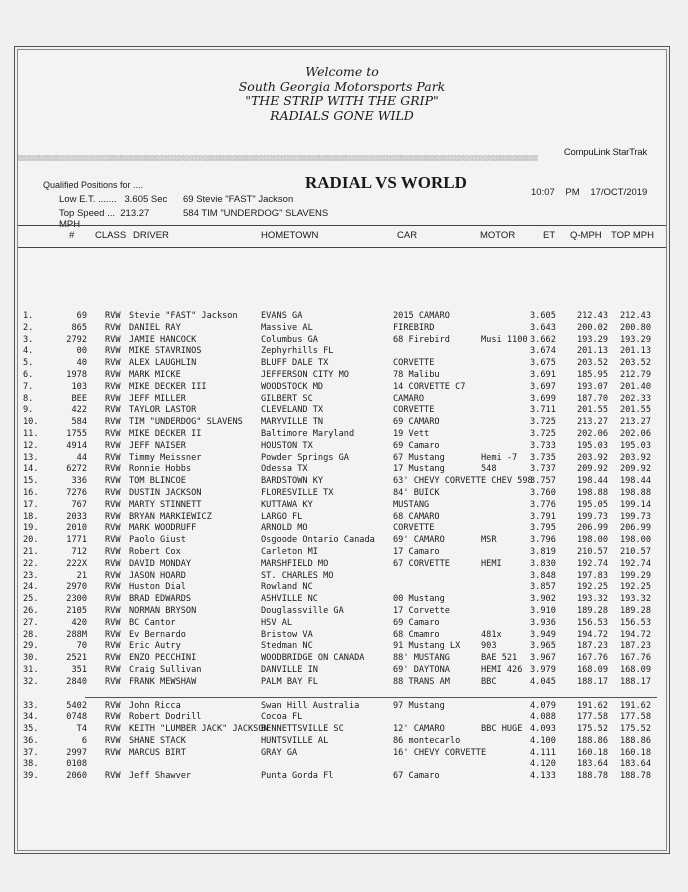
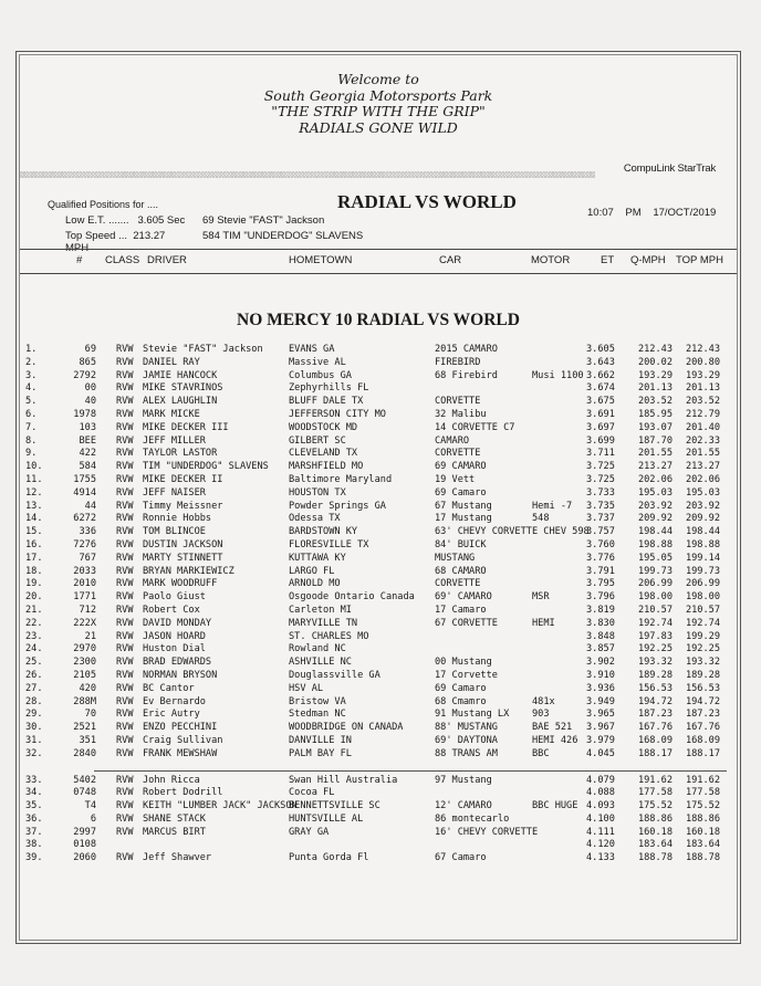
  Welcome to
  South Georgia Motorsports Park
  "THE STRIP WITH THE GRIP"
  RADIALS GONE WILD
  CompuLink StarTrak
  Qualified Positions for ....
  Low E.T. ....... 3.605 Sec
  69 Stevie "FAST" Jackson
  Top Speed ... 213.27 MPH
  584 TIM "UNDERDOG" SLAVENS
  RADIAL VS WORLD
  10:07 PM 17/OCT/2019
  #
  CLASS
  DRIVER
  HOMETOWN
  CAR
  MOTOR
  ET
  Q-MPH
  TOP MPH
+ NO MERCY 10 RADIAL VS WORLD
  1.
  69
  RVW
  Stevie "FAST" Jackson
  EVANS GA
  2015 CAMARO
  3.605
  212.43
  212.43
  2.
  865
  RVW
  DANIEL RAY
  Massive AL
  FIREBIRD
  3.643
  200.02
  200.80
  3.
  2792
  RVW
  JAMIE HANCOCK
  Columbus GA
  68 Firebird
  Musi 1100
  3.662
  193.29
  193.29
  4.
  00
  RVW
  MIKE STAVRINOS
  Zephyrhills FL
  3.674
  201.13
  201.13
  5.
  40
  RVW
  ALEX LAUGHLIN
  BLUFF DALE TX
  CORVETTE
  3.675
  203.52
  203.52
  6.
  1978
  RVW
  MARK MICKE
  JEFFERSON CITY MO
- 78 Malibu
+ 32 Malibu
  3.691
  185.95
  212.79
  7.
  103
  RVW
  MIKE DECKER III
  WOODSTOCK MD
  14 CORVETTE C7
  3.697
  193.07
  201.40
  8.
  BEE
  RVW
  JEFF MILLER
  GILBERT SC
  CAMARO
  3.699
  187.70
  202.33
  9.
  422
  RVW
  TAYLOR LASTOR
  CLEVELAND TX
  CORVETTE
  3.711
  201.55
  201.55
  10.
  584
  RVW
  TIM "UNDERDOG" SLAVENS
- MARYVILLE TN
+ MARSHFIELD MO
  69 CAMARO
  3.725
  213.27
  213.27
  11.
  1755
  RVW
  MIKE DECKER II
  Baltimore Maryland
  19 Vett
  3.725
  202.06
  202.06
  12.
  4914
  RVW
  JEFF NAISER
  HOUSTON TX
  69 Camaro
  3.733
  195.03
  195.03
  13.
  44
  RVW
  Timmy Meissner
  Powder Springs GA
  67 Mustang
  Hemi -7
  3.735
  203.92
  203.92
  14.
  6272
  RVW
  Ronnie Hobbs
  Odessa TX
  17 Mustang
  548
  3.737
  209.92
  209.92
  15.
  336
  RVW
  TOM BLINCOE
  BARDSTOWN KY
  63' CHEVY CORVETTE CHEV 598
  3.757
  198.44
  198.44
  16.
  7276
  RVW
  DUSTIN JACKSON
  FLORESVILLE TX
  84' BUICK
  3.760
  198.88
  198.88
  17.
  767
  RVW
  MARTY STINNETT
  KUTTAWA KY
  MUSTANG
  3.776
  195.05
  199.14
  18.
  2033
  RVW
  BRYAN MARKIEWICZ
  LARGO FL
  68 CAMARO
  3.791
  199.73
  199.73
  19.
  2010
  RVW
  MARK WOODRUFF
  ARNOLD MO
  CORVETTE
  3.795
  206.99
  206.99
  20.
  1771
  RVW
  Paolo Giust
  Osgoode Ontario Canada
  69' CAMARO
  MSR
  3.796
  198.00
  198.00
  21.
  712
  RVW
  Robert Cox
  Carleton MI
  17 Camaro
  3.819
  210.57
  210.57
  22.
  222X
  RVW
  DAVID MONDAY
- MARSHFIELD MO
+ MARYVILLE TN
  67 CORVETTE
  HEMI
  3.830
  192.74
  192.74
  23.
  21
  RVW
  JASON HOARD
  ST. CHARLES MO
  3.848
  197.83
  199.29
  24.
  2970
  RVW
  Huston Dial
  Rowland NC
  3.857
  192.25
  192.25
  25.
  2300
  RVW
  BRAD EDWARDS
  ASHVILLE NC
  00 Mustang
  3.902
  193.32
  193.32
  26.
  2105
  RVW
  NORMAN BRYSON
  Douglassville GA
  17 Corvette
  3.910
  189.28
  189.28
  27.
  420
  RVW
  BC Cantor
  HSV AL
  69 Camaro
  3.936
  156.53
  156.53
  28.
  288M
  RVW
  Ev Bernardo
  Bristow VA
  68 Cmamro
  481x
  3.949
  194.72
  194.72
  29.
  70
  RVW
  Eric Autry
  Stedman NC
  91 Mustang LX
  903
  3.965
  187.23
  187.23
  30.
  2521
  RVW
  ENZO PECCHINI
  WOODBRIDGE ON CANADA
  88' MUSTANG
  BAE 521
  3.967
  167.76
  167.76
  31.
  351
  RVW
  Craig Sullivan
  DANVILLE IN
  69' DAYTONA
  HEMI 426
  3.979
  168.09
  168.09
  32.
  2840
  RVW
  FRANK MEWSHAW
  PALM BAY FL
  88 TRANS AM
  BBC
  4.045
  188.17
  188.17
  33.
  5402
  RVW
  John Ricca
  Swan Hill Australia
  97 Mustang
  4.079
  191.62
  191.62
  34.
  0748
  RVW
  Robert Dodrill
  Cocoa FL
  4.088
  177.58
  177.58
  35.
  T4
  RVW
  KEITH "LUMBER JACK" JACKSON
  BENNETTSVILLE SC
  12' CAMARO
  BBC HUGE
  4.093
  175.52
  175.52
  36.
  6
  RVW
  SHANE STACK
  HUNTSVILLE AL
  86 montecarlo
  4.100
  188.86
  188.86
  37.
  2997
  RVW
  MARCUS BIRT
  GRAY GA
  16' CHEVY CORVETTE
  4.111
  160.18
  160.18
  38.
  0108
  4.120
  183.64
  183.64
  39.
  2060
  RVW
  Jeff Shawver
  Punta Gorda Fl
  67 Camaro
  4.133
  188.78
  188.78
